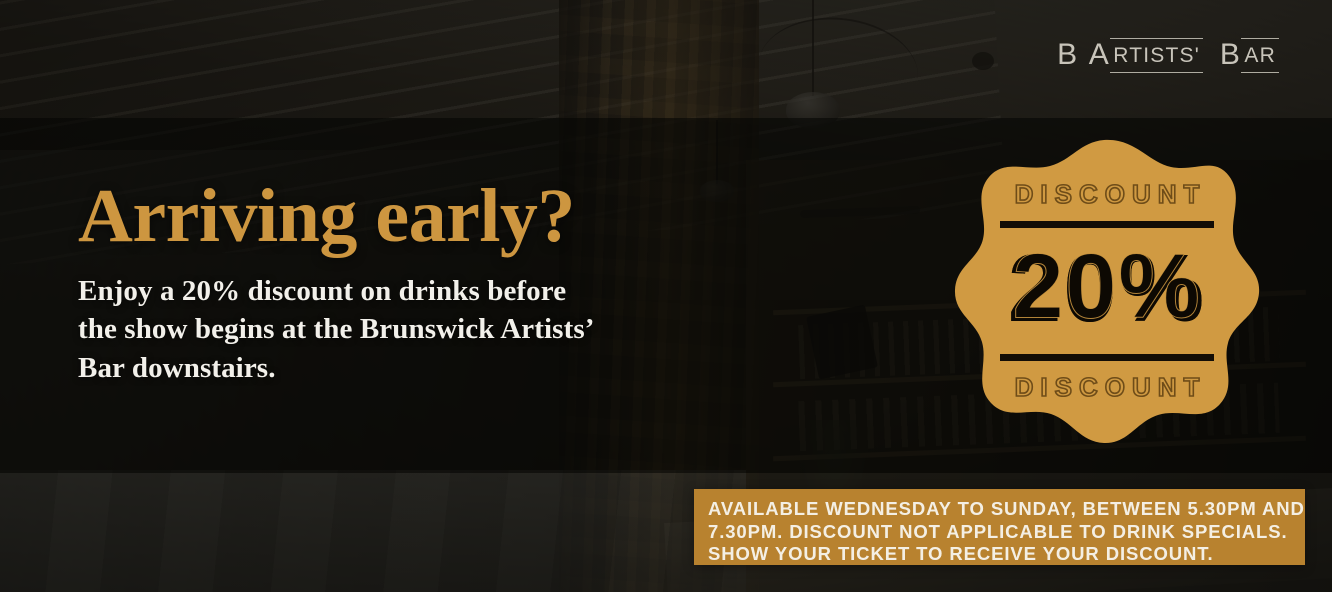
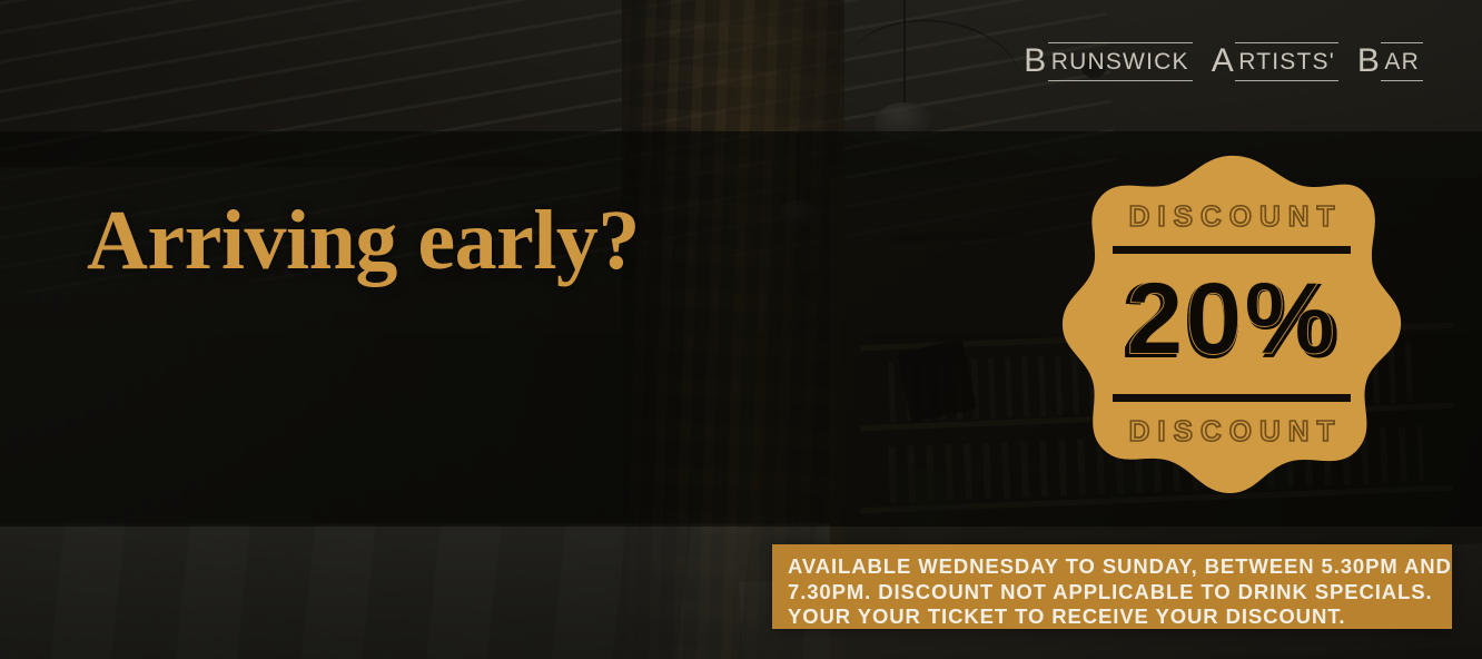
  B
+ RUNSWICK
  A
  RTISTS'
  B
  AR
  Arriving early?
- Enjoy a 20% discount on drinks before
- the show begins at the Brunswick Artists’
- Bar downstairs.
  DISCOUNT
  20%
  DISCOUNT
  AVAILABLE WEDNESDAY TO SUNDAY, BETWEEN 5.30PM AND
  7.30PM. DISCOUNT NOT APPLICABLE TO DRINK SPECIALS.
- SHOW YOUR TICKET TO RECEIVE YOUR DISCOUNT.
+ YOUR YOUR TICKET TO RECEIVE YOUR DISCOUNT.
